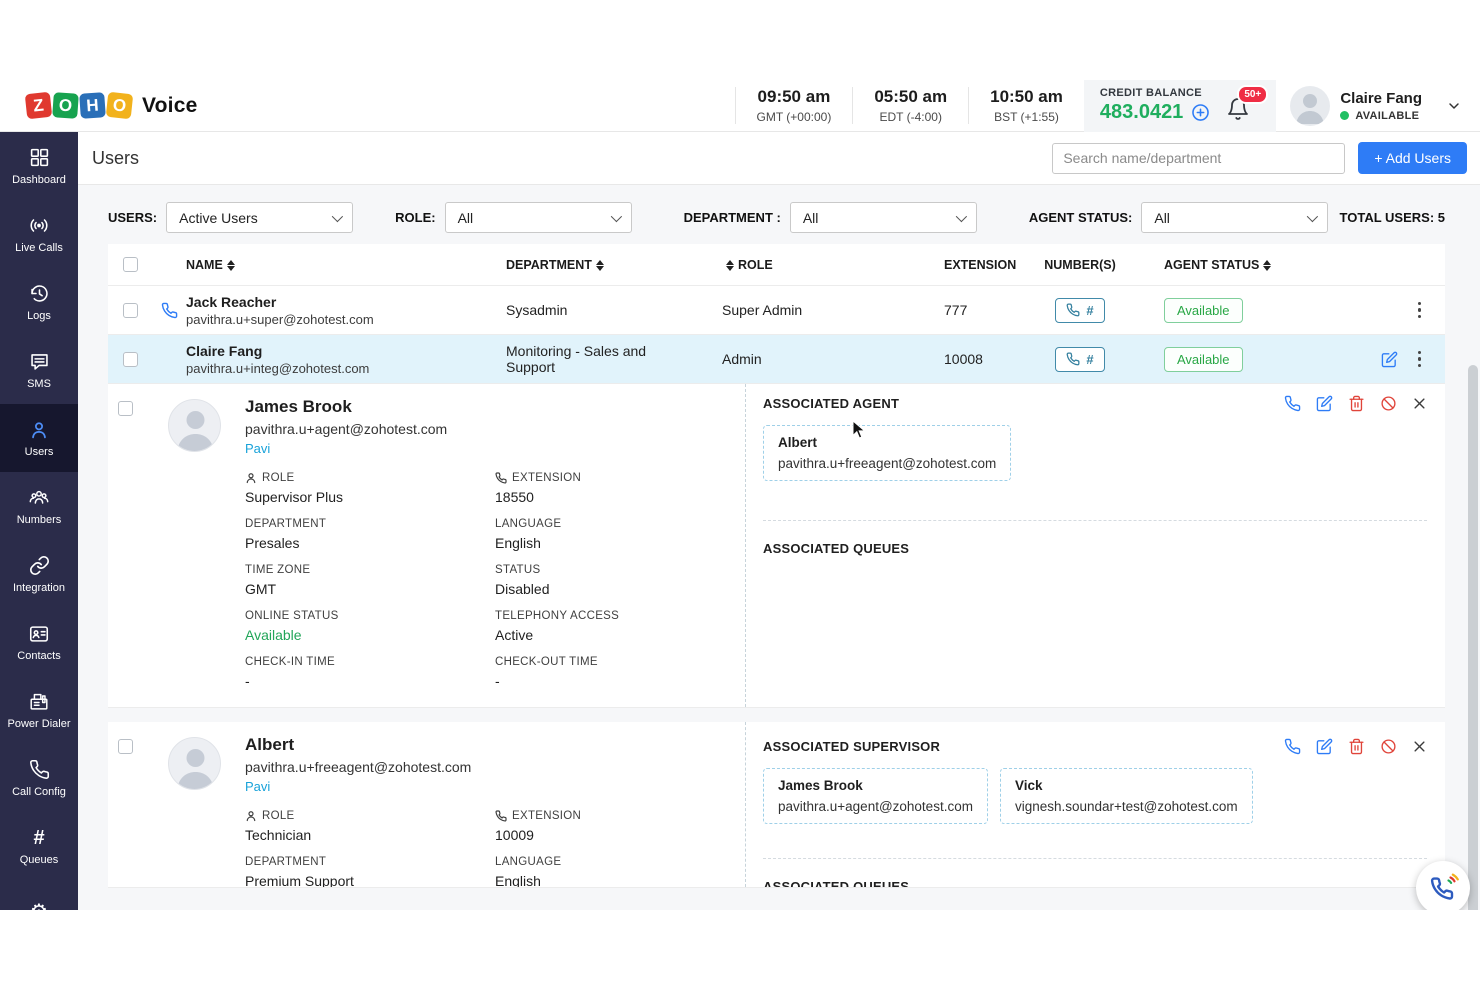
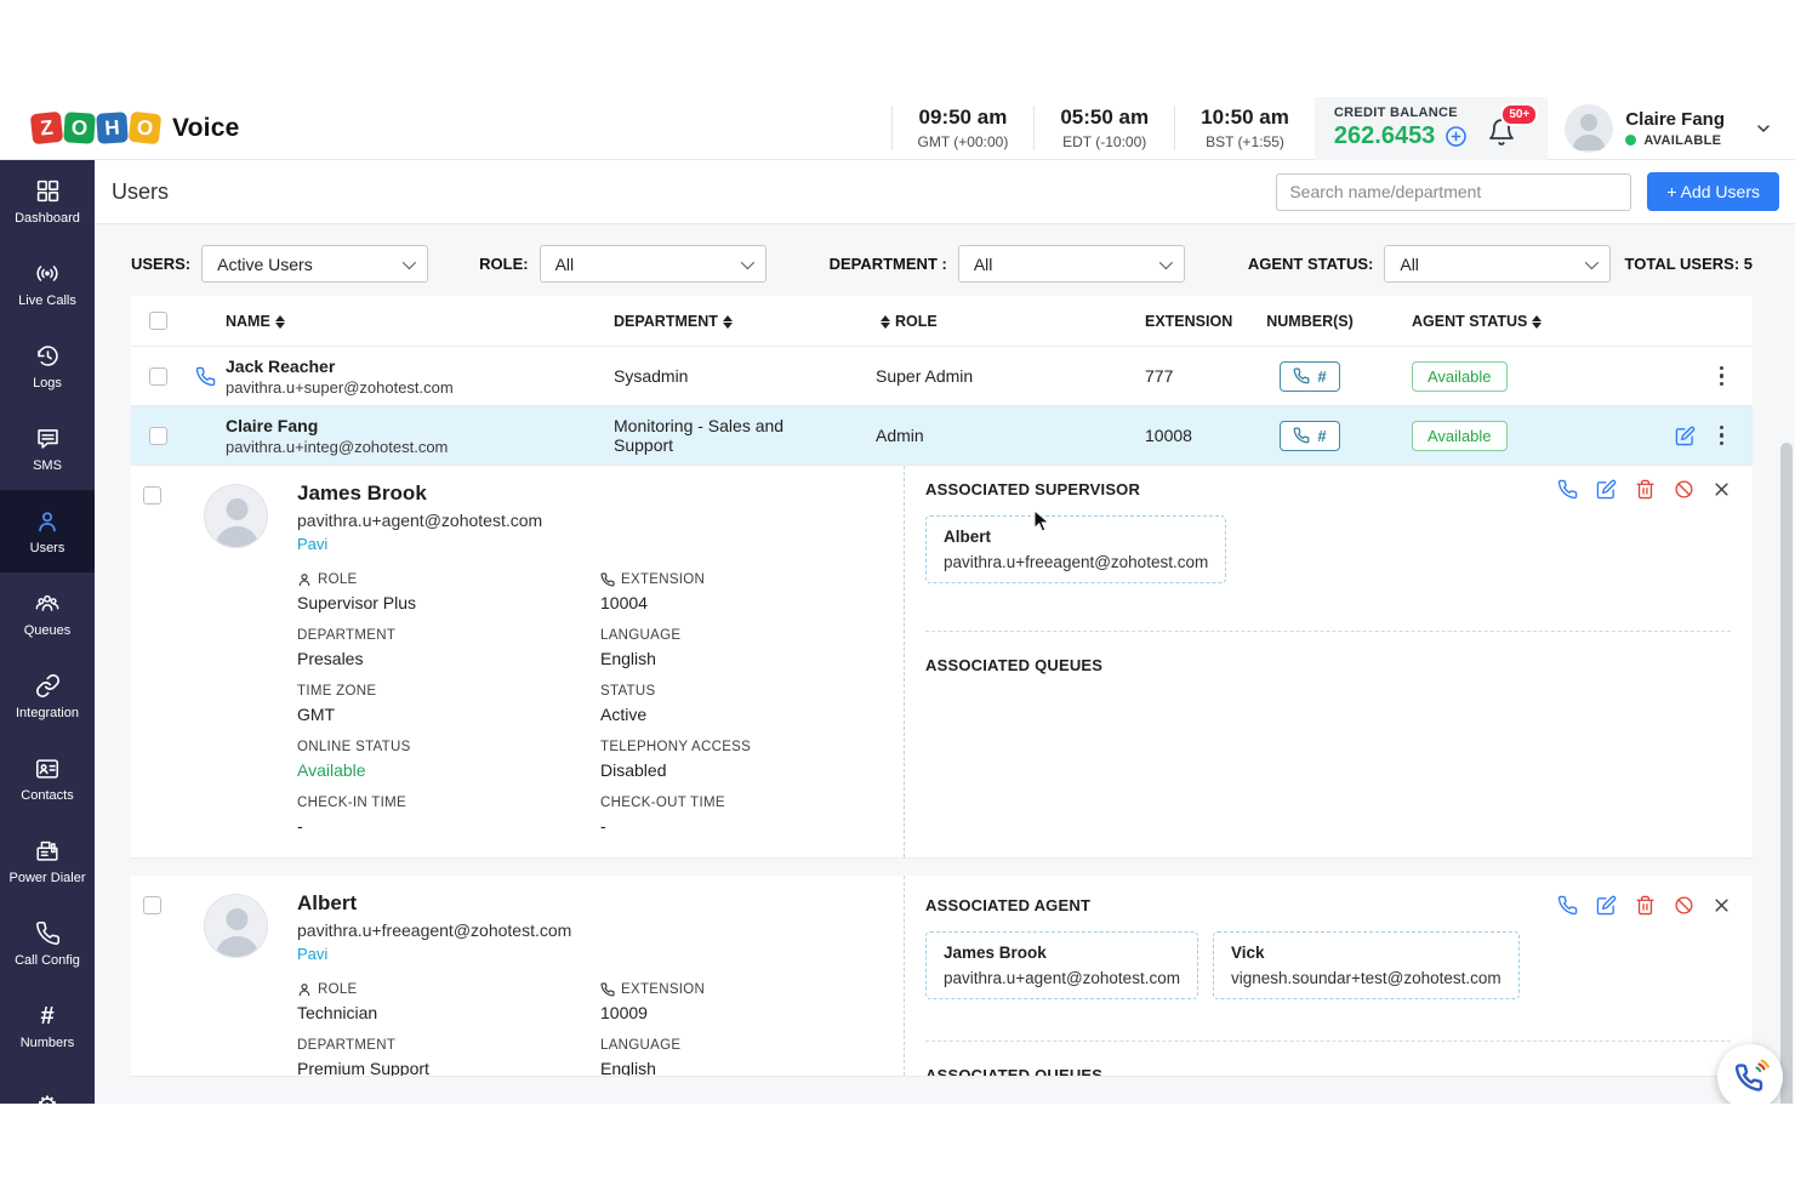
  Voice
  09:50 am
  GMT (+00:00)
  05:50 am
- EDT (-4:00)
+ EDT (-10:00)
  10:50 am
  BST (+1:55)
  CREDIT BALANCE
- 483.0421
+ 262.6453
  50+
  Claire Fang
  AVAILABLE
  Dashboard
  Live Calls
  Logs
  SMS
  Users
- Numbers
+ Queues
  Integration
  Contacts
  Power Dialer
  Call Config
  #
- Queues
+ Numbers
  Users
  Search name/department
  + Add Users
  USERS:
  Active Users
  ROLE:
  All
  DEPARTMENT :
  All
  AGENT STATUS:
  All
  TOTAL USERS: 5
  NAME
  DEPARTMENT
  ROLE
  EXTENSION
  NUMBER(S)
  AGENT STATUS
  Jack Reacher
  pavithra.u+super@zohotest.com
  Sysadmin
  Super Admin
  777
  #
  Available
  Claire Fang
  pavithra.u+integ@zohotest.com
  Monitoring - Sales and Support
  Admin
  10008
  #
  Available
  James Brook
  pavithra.u+agent@zohotest.com
  Pavi
  ROLE
  Supervisor Plus
  EXTENSION
- 18550
+ 10004
  DEPARTMENT
  Presales
  LANGUAGE
  English
  TIME ZONE
  GMT
  STATUS
- Disabled
+ Active
  ONLINE STATUS
  Available
  TELEPHONY ACCESS
- Active
+ Disabled
  CHECK-IN TIME
  -
  CHECK-OUT TIME
  -
- ASSOCIATED AGENT
+ ASSOCIATED SUPERVISOR
  Albert
  pavithra.u+freeagent@zohotest.com
  ASSOCIATED QUEUES
  Albert
  pavithra.u+freeagent@zohotest.com
  Pavi
  ROLE
  Technician
  EXTENSION
  10009
  DEPARTMENT
  Premium Support
  LANGUAGE
  English
- ASSOCIATED SUPERVISOR
+ ASSOCIATED AGENT
  James Brook
  pavithra.u+agent@zohotest.com
  Vick
  vignesh.soundar+test@zohotest.com
  ASSOCIATED QUEUES
